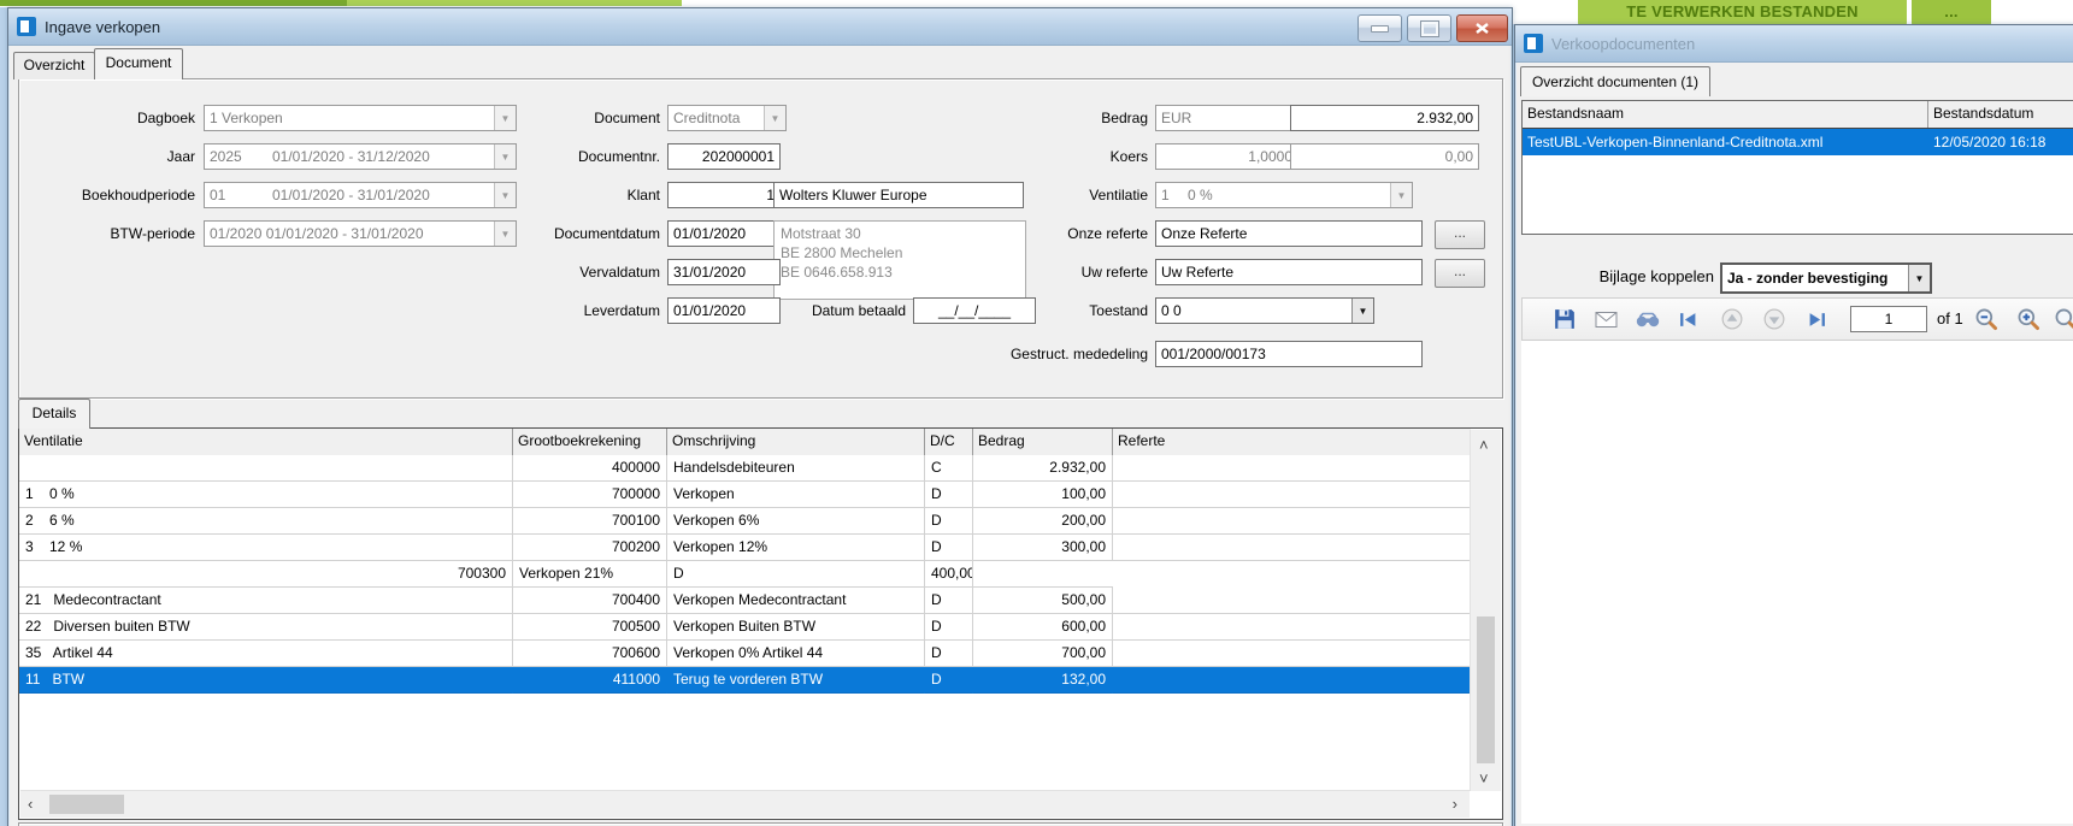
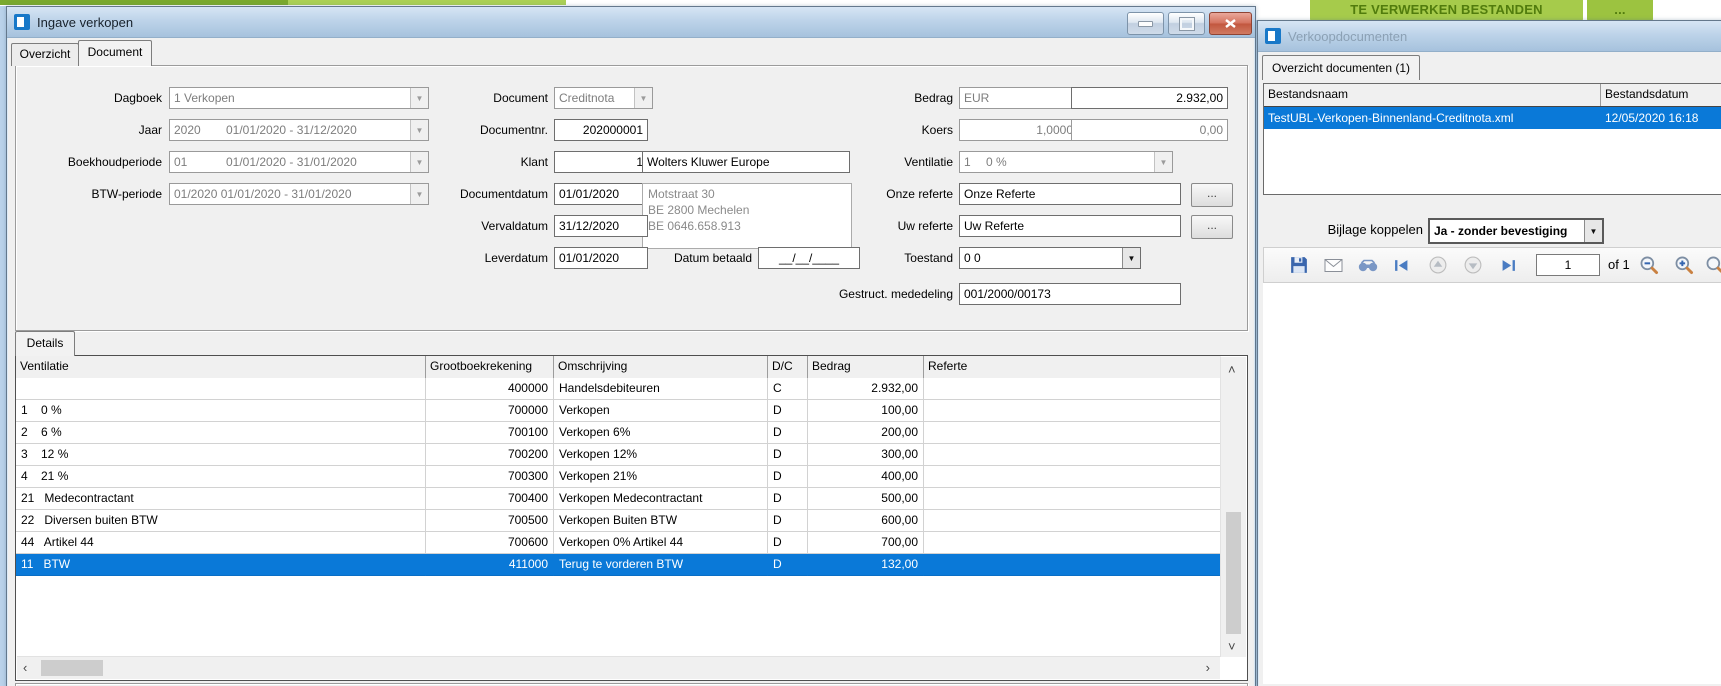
  TE VERWERKEN BESTANDEN
  ...
  Ingave verkopen
  Overzicht
  Document
  Dagboek
  1 Verkopen
  ▼
  Jaar
- 2025 01/01/2020 - 31/12/2020
+ 2020 01/01/2020 - 31/12/2020
  ▼
  Boekhoudperiode
  01 01/01/2020 - 31/01/2020
  ▼
  BTW-periode
  01/2020 01/01/2020 - 31/01/2020
  ▼
  Document
  Creditnota
  ▼
  Documentnr.
  202000001
  Klant
  1
  Wolters Kluwer Europe
  Documentdatum
  01/01/2020
  Motstraat 30
  BE 2800 Mechelen
  BE 0646.658.913
  Vervaldatum
- 31/01/2020
+ 31/12/2020
  Leverdatum
  01/01/2020
  Datum betaald
  __/__/____
  Bedrag
  EUR
  2.932,00
  Koers
  1,0000
  0,00
  Ventilatie
  1 0 %
  ▼
  Onze referte
  Onze Referte
  ...
  Uw referte
  Uw Referte
  ...
  Toestand
  0 0
  ▼
  Gestruct. mededeling
  001/2000/00173
  Details
  Ventilatie
  Grootboekrekening
  Omschrijving
  D/C
  Bedrag
  Referte
  400000
  Handelsdebiteuren
  C
  2.932,00
  1 0 %
  700000
  Verkopen
  D
  100,00
  2 6 %
  700100
  Verkopen 6%
  D
  200,00
  3 12 %
  700200
  Verkopen 12%
  D
  300,00
+ 4 21 %
  700300
  Verkopen 21%
  D
  400,00
  21 Medecontractant
  700400
  Verkopen Medecontractant
  D
  500,00
  22 Diversen buiten BTW
  700500
  Verkopen Buiten BTW
  D
  600,00
- 35 Artikel 44
+ 44 Artikel 44
  700600
  Verkopen 0% Artikel 44
  D
  700,00
  11 BTW
  411000
  Terug te vorderen BTW
  D
  132,00
  ˄
  ˅
  ‹
  ›
  Verkoopdocumenten
  Overzicht documenten (1)
  Bestandsnaam
  Bestandsdatum
  TestUBL-Verkopen-Binnenland-Creditnota.xml
  12/05/2020 16:18
  Bijlage koppelen
  Ja - zonder bevestiging
  ▼
  1
  of 1
